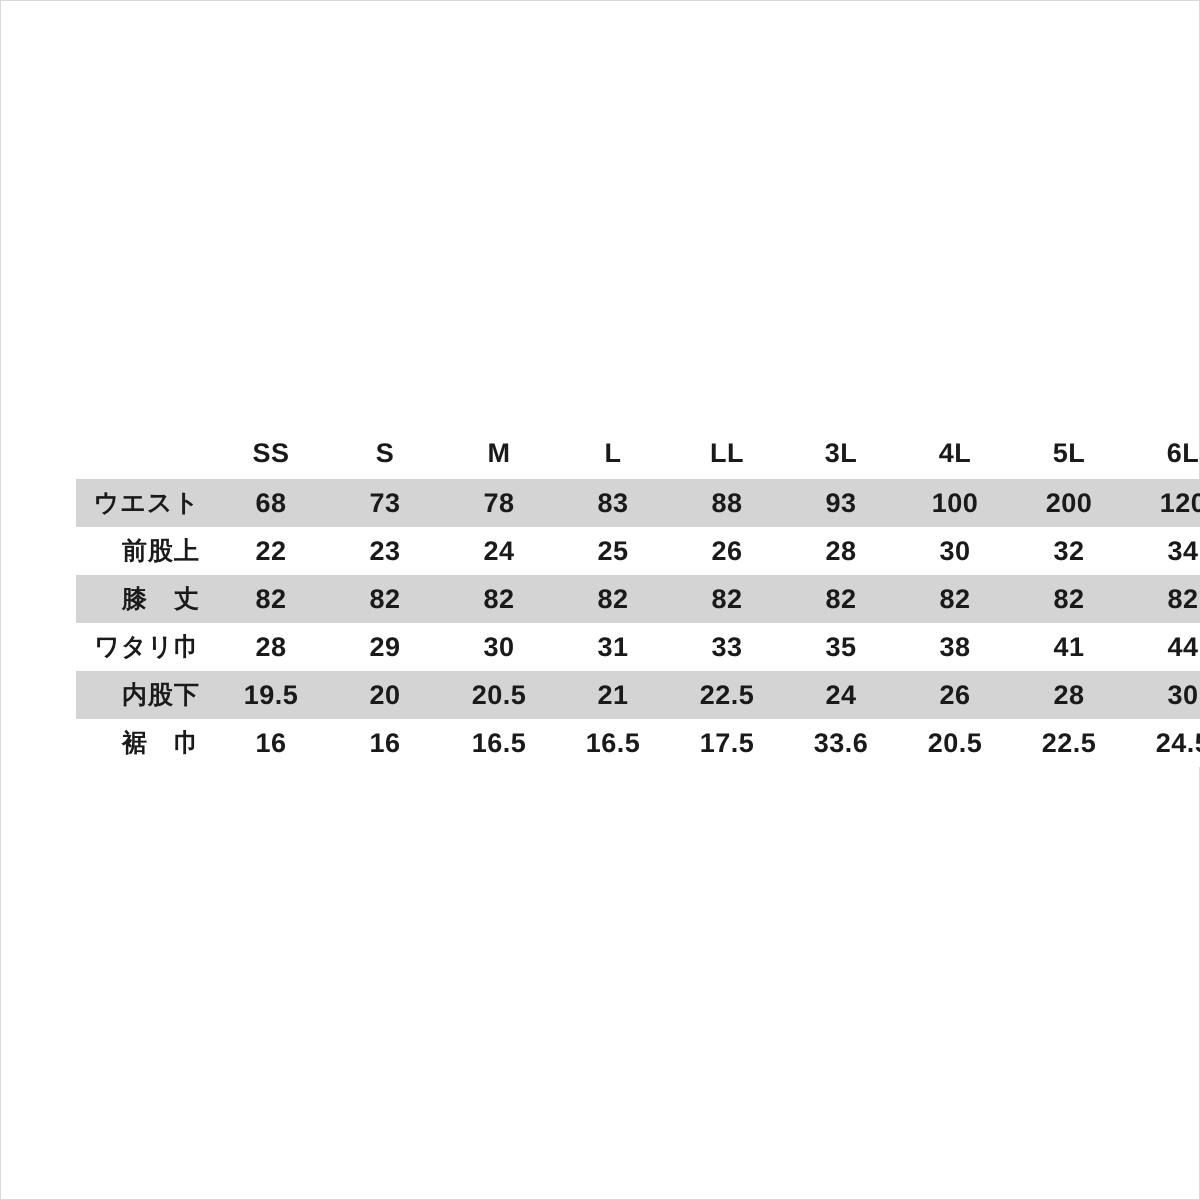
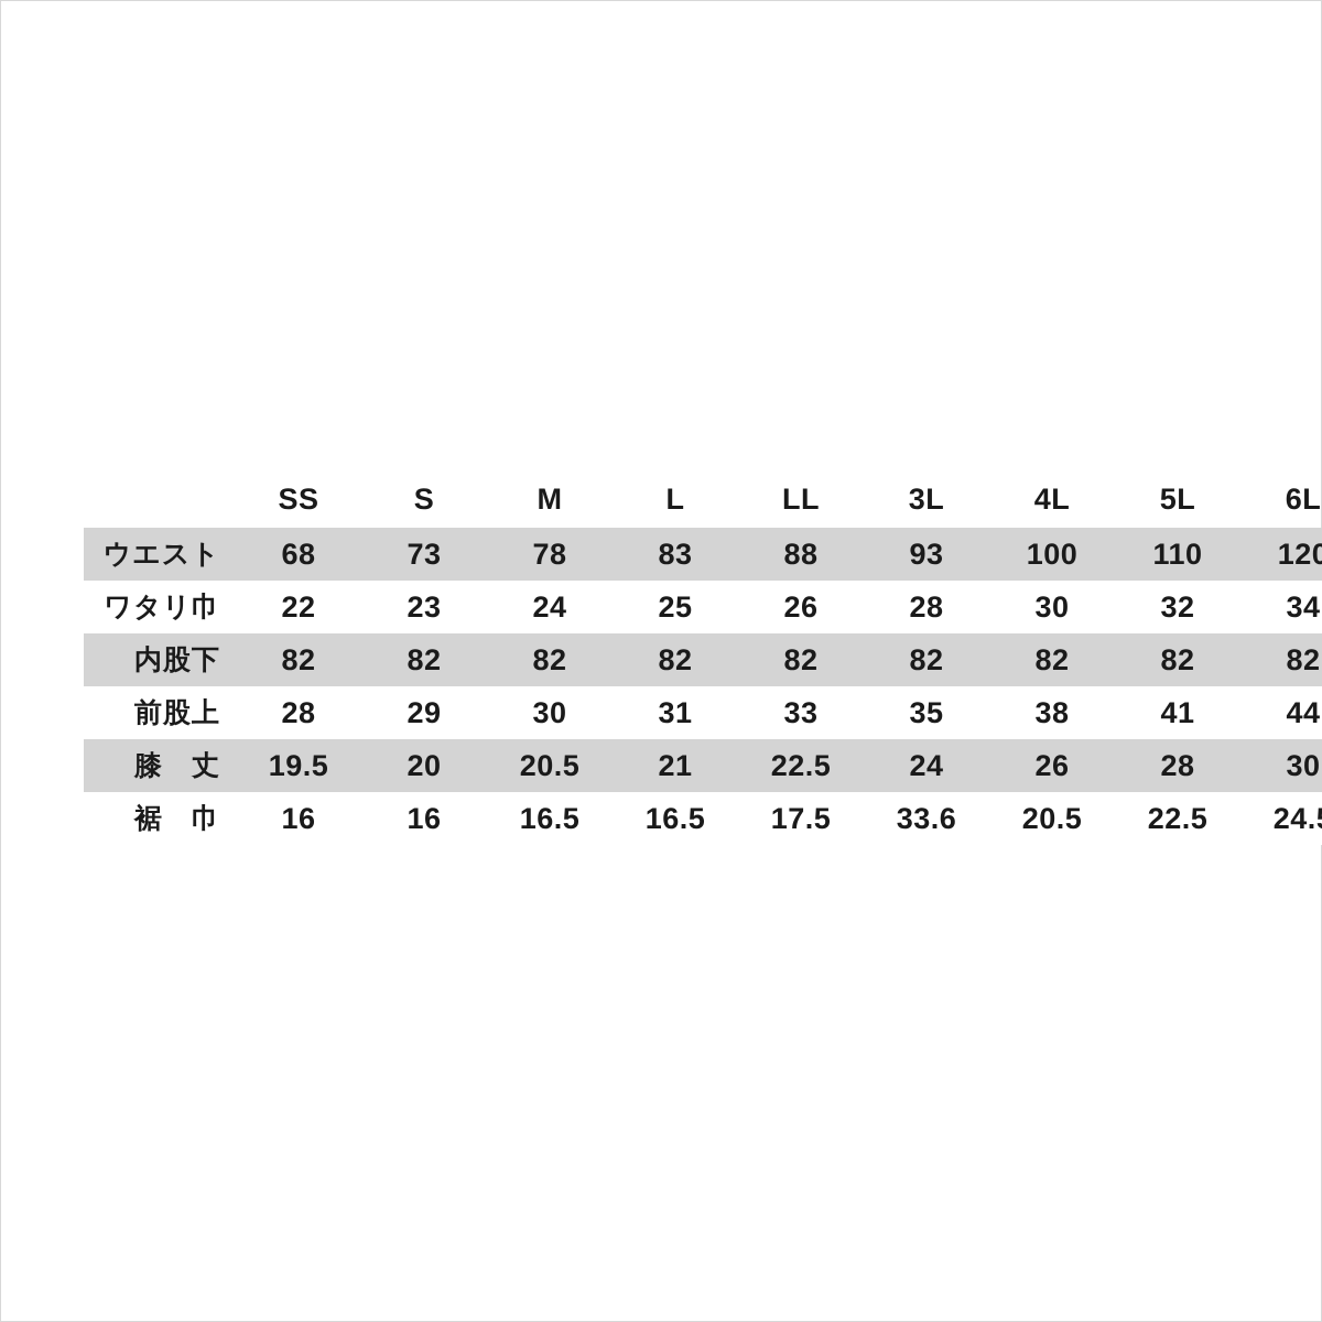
  	SS	S	M	L	LL	3L	4L	5L	6L
- ウエスト	68	73	78	83	88	93	100	200	120
+ ウエスト	68	73	78	83	88	93	100	110	120
- 前股上	22	23	24	25	26	28	30	32	34
+ ワタリ巾	22	23	24	25	26	28	30	32	34
- 膝 丈	82	82	82	82	82	82	82	82	82
+ 内股下	82	82	82	82	82	82	82	82	82
- ワタリ巾	28	29	30	31	33	35	38	41	44
+ 前股上	28	29	30	31	33	35	38	41	44
- 内股下	19.5	20	20.5	21	22.5	24	26	28	30
+ 膝 丈	19.5	20	20.5	21	22.5	24	26	28	30
  裾 巾	16	16	16.5	16.5	17.5	33.6	20.5	22.5	24.
